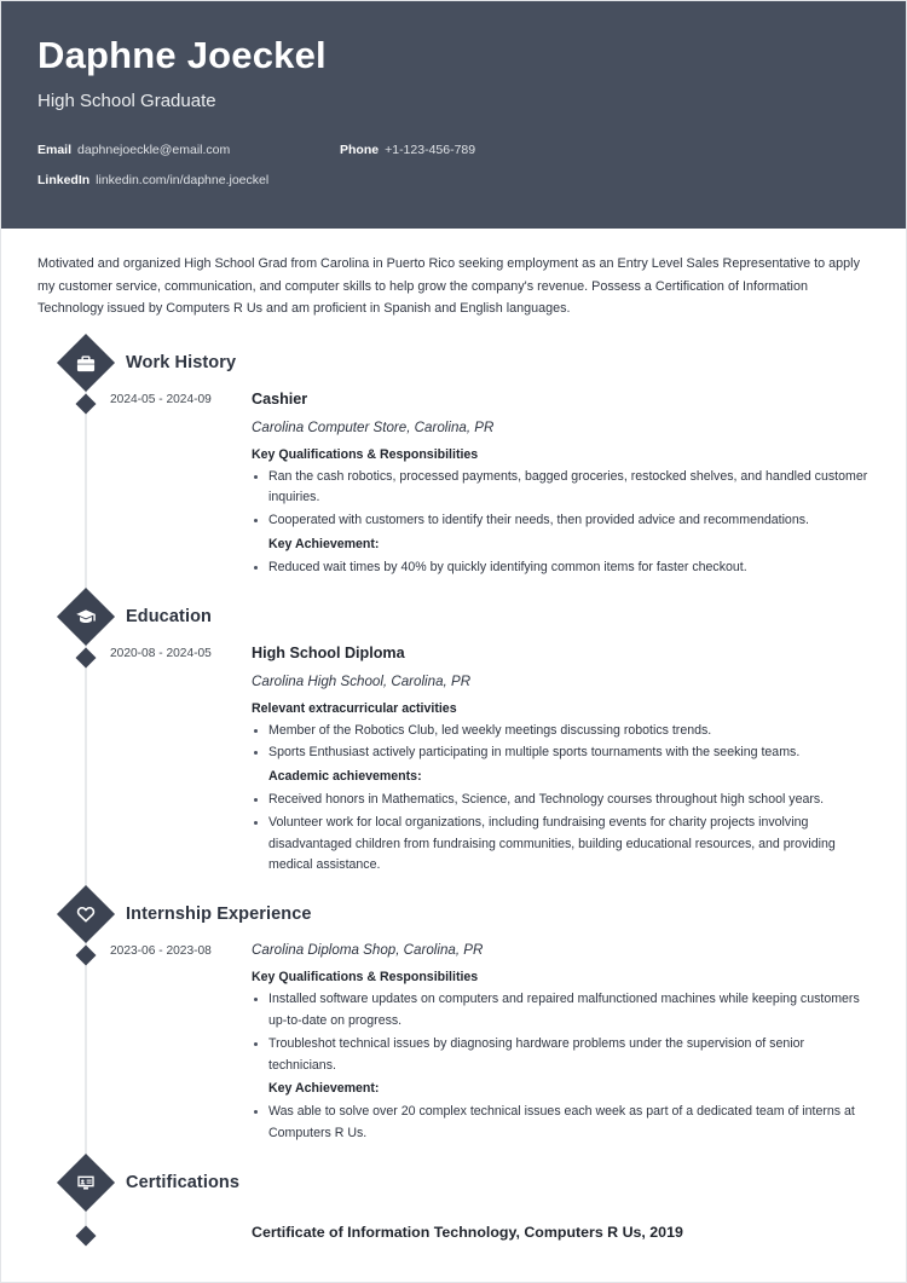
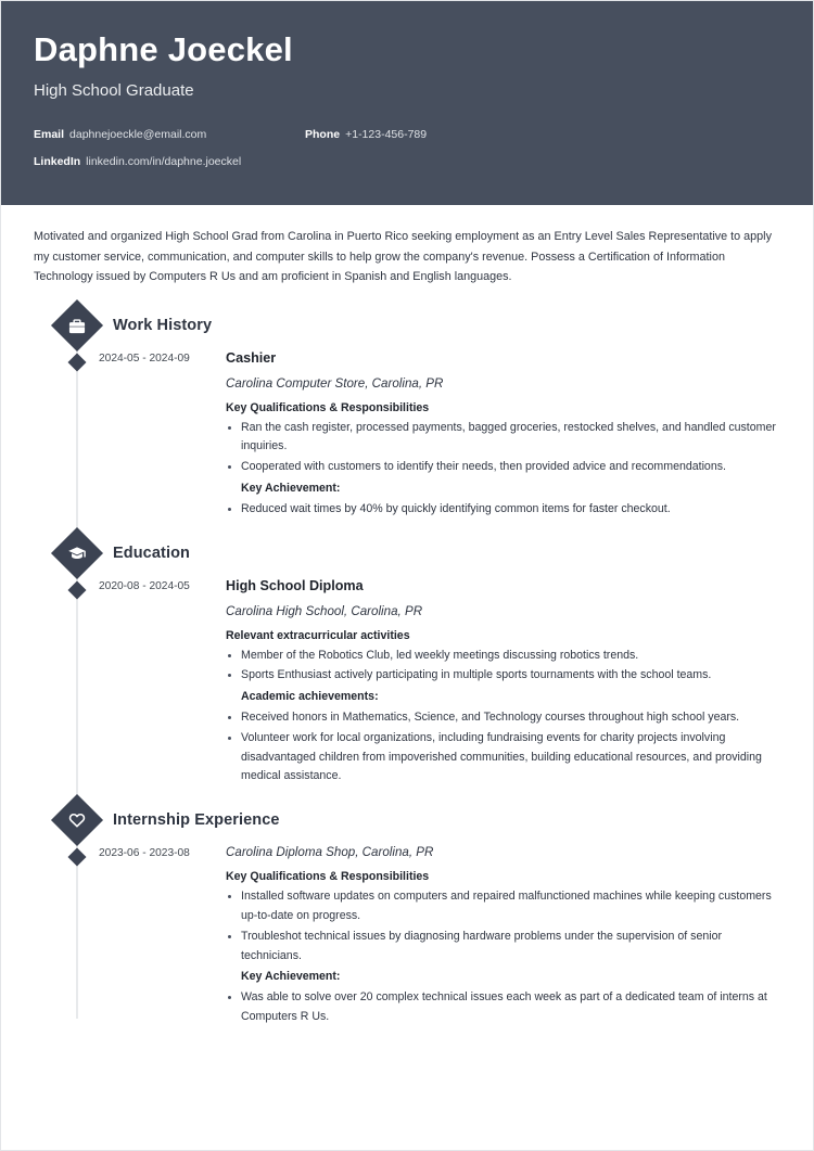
  Daphne Joeckel
  High School Graduate
  Email daphnejoeckle@email.com
  Phone +1-123-456-789
  LinkedIn linkedin.com/in/daphne.joeckel
  Motivated and organized High School Grad from Carolina in Puerto Rico seeking employment as an Entry Level Sales Representative to apply my customer service, communication, and computer skills to help grow the company's revenue. Possess a Certification of Information Technology issued by Computers R Us and am proficient in Spanish and English languages.
  Work History
  2024-05 - 2024-09
  Cashier
  Carolina Computer Store, Carolina, PR
  Key Qualifications & Responsibilities
- Ran the cash robotics, processed payments, bagged groceries, restocked shelves, and handled customer inquiries.
+ Ran the cash register, processed payments, bagged groceries, restocked shelves, and handled customer inquiries.
  Cooperated with customers to identify their needs, then provided advice and recommendations.
  Key Achievement:
  Reduced wait times by 40% by quickly identifying common items for faster checkout.
  Education
  2020-08 - 2024-05
  High School Diploma
  Carolina High School, Carolina, PR
  Relevant extracurricular activities
  Member of the Robotics Club, led weekly meetings discussing robotics trends.
- Sports Enthusiast actively participating in multiple sports tournaments with the seeking teams.
+ Sports Enthusiast actively participating in multiple sports tournaments with the school teams.
  Academic achievements:
  Received honors in Mathematics, Science, and Technology courses throughout high school years.
- Volunteer work for local organizations, including fundraising events for charity projects involving disadvantaged children from fundraising communities, building educational resources, and providing medical assistance.
+ Volunteer work for local organizations, including fundraising events for charity projects involving disadvantaged children from impoverished communities, building educational resources, and providing medical assistance.
  Internship Experience
  2023-06 - 2023-08
  Carolina Diploma Shop, Carolina, PR
  Key Qualifications & Responsibilities
  Installed software updates on computers and repaired malfunctioned machines while keeping customers up-to-date on progress.
  Troubleshot technical issues by diagnosing hardware problems under the supervision of senior technicians.
  Key Achievement:
  Was able to solve over 20 complex technical issues each week as part of a dedicated team of interns at Computers R Us.
- Certifications
- Certificate of Information Technology, Computers R Us, 2019
